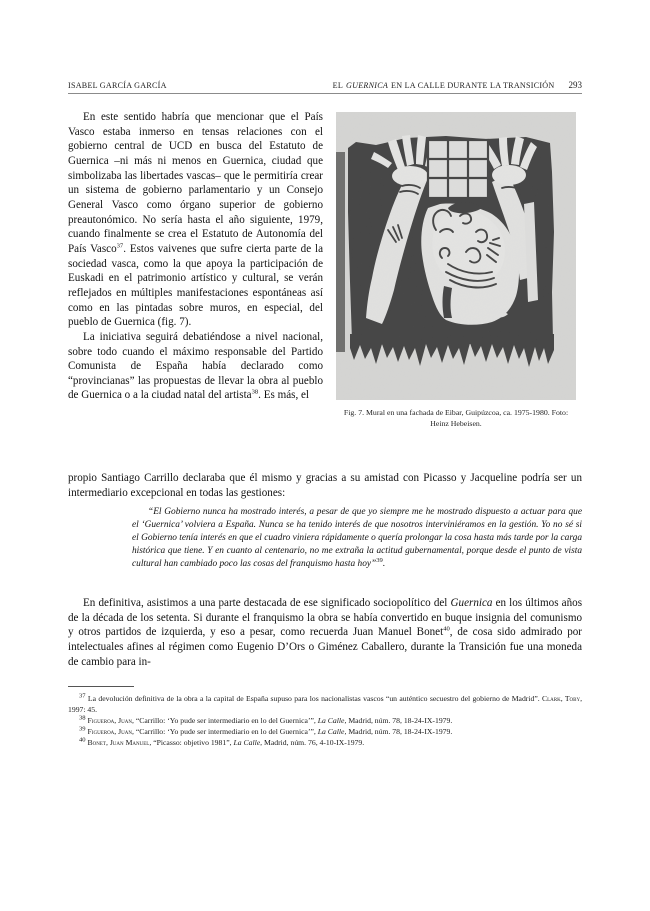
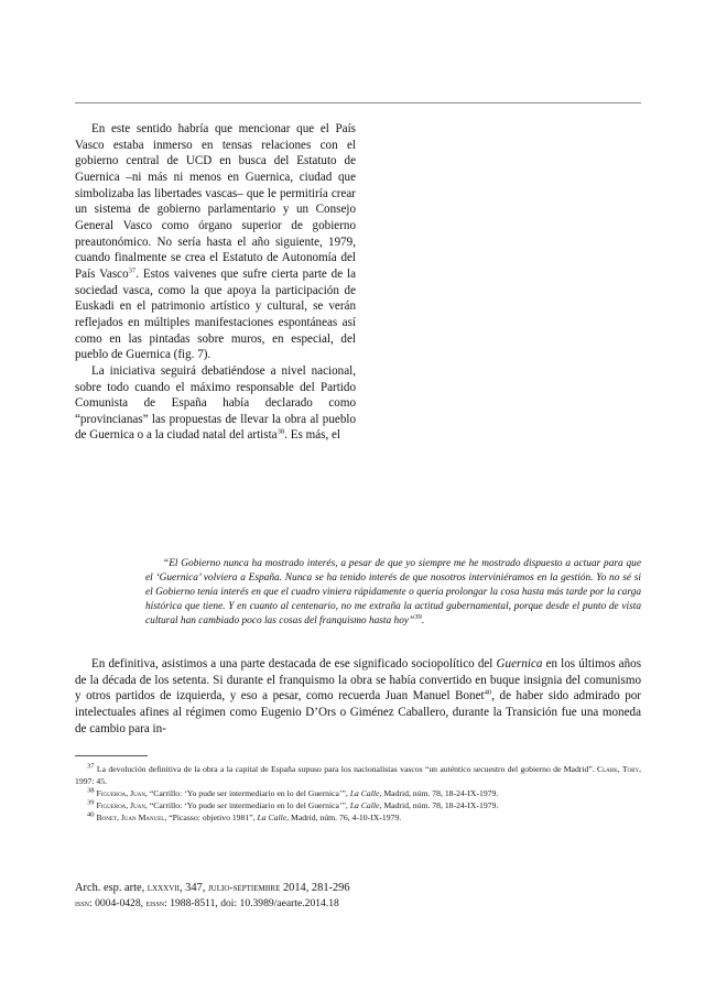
- ISABEL GARCÍA GARCÍA
- EL
- GUERNICA
- EN LA CALLE DURANTE LA TRANSICIÓN
- 293
- Fig. 7. Mural en una fachada de Eibar, Guipúzcoa, ca. 1975-1980. Foto: Heinz Hebeisen.
  En este sentido habría que mencionar que el País Vasco estaba inmerso en tensas relaciones con el gobierno central de UCD en busca del Estatuto de Guernica –ni más ni menos en Guernica, ciudad que simbolizaba las libertades vascas– que le permitiría crear un sistema de gobierno parlamentario y un Consejo General Vasco como órgano superior de gobierno preautonómico. No sería hasta el año siguiente, 1979, cuando finalmente se crea el Estatuto de Autonomía del País Vasco . Estos vaivenes que sufre cierta parte de la sociedad vasca, como la que apoya la participación de Euskadi en el patrimonio artístico y cultural, se verán reflejados en múltiples manifestaciones espontáneas así como en las pintadas sobre muros, en especial, del pueblo de Guernica (fig. 7).
  La iniciativa seguirá debatiéndose a nivel nacional, sobre todo cuando el máximo responsable del Partido Comunista de España había declarado como “provincianas” las propuestas de llevar la obra al pueblo de Guernica o a la ciudad natal del artista . Es más, el
- propio Santiago Carrillo declaraba que él mismo y gracias a su amistad con Picasso y Jacqueline podría ser un intermediario excepcional en todas las gestiones:
  “El Gobierno nunca ha mostrado interés, a pesar de que yo siempre me he mostrado dispuesto a actuar para que el ‘Guernica’ volviera a España. Nunca se ha tenido interés de que nosotros interviniéramos en la gestión. Yo no sé si el Gobierno tenía interés en que el cuadro viniera rápidamente o quería prolongar la cosa hasta más tarde por la carga histórica que tiene. Y en cuanto al centenario, no me extraña la actitud gubernamental, porque desde el punto de vista cultural han cambiado poco las cosas del franquismo hasta hoy” .
- En definitiva, asistimos a una parte destacada de ese significado sociopolítico del Guernica en los últimos años de la década de los setenta. Si durante el franquismo la obra se había convertido en buque insignia del comunismo y otros partidos de izquierda, y eso a pesar, como recuerda Juan Manuel Bonet , de cosa sido admirado por intelectuales afines al régimen como Eugenio D’Ors o Giménez Caballero, durante la Transición fue una moneda de cambio para in-
+ En definitiva, asistimos a una parte destacada de ese significado sociopolítico del Guernica en los últimos años de la década de los setenta. Si durante el franquismo la obra se había convertido en buque insignia del comunismo y otros partidos de izquierda, y eso a pesar, como recuerda Juan Manuel Bonet , de haber sido admirado por intelectuales afines al régimen como Eugenio D’Ors o Giménez Caballero, durante la Transición fue una moneda de cambio para in-
  La devolución definitiva de la obra a la capital de España supuso para los nacionalistas vascos “un auténtico secuestro del gobierno de Madrid”. Clark, Toby, 1997: 45.
  Figueroa, Juan, “Carrillo: ‘Yo pude ser intermediario en lo del Guernica’”, La Calle, Madrid, núm. 78, 18-24-IX-1979.
  Figueroa, Juan, “Carrillo: ‘Yo pude ser intermediario en lo del Guernica’”, La Calle, Madrid, núm. 78, 18-24-IX-1979.
  Bonet, Juan Manuel, “Picasso: objetivo 1981”, La Calle, Madrid, núm. 76, 4-10-IX-1979.
+ Arch. esp. arte, lxxxvii, 347, julio-septiembre 2014, 281-296
+ issn: 0004-0428, eissn: 1988-8511, doi: 10.3989/aearte.2014.18
